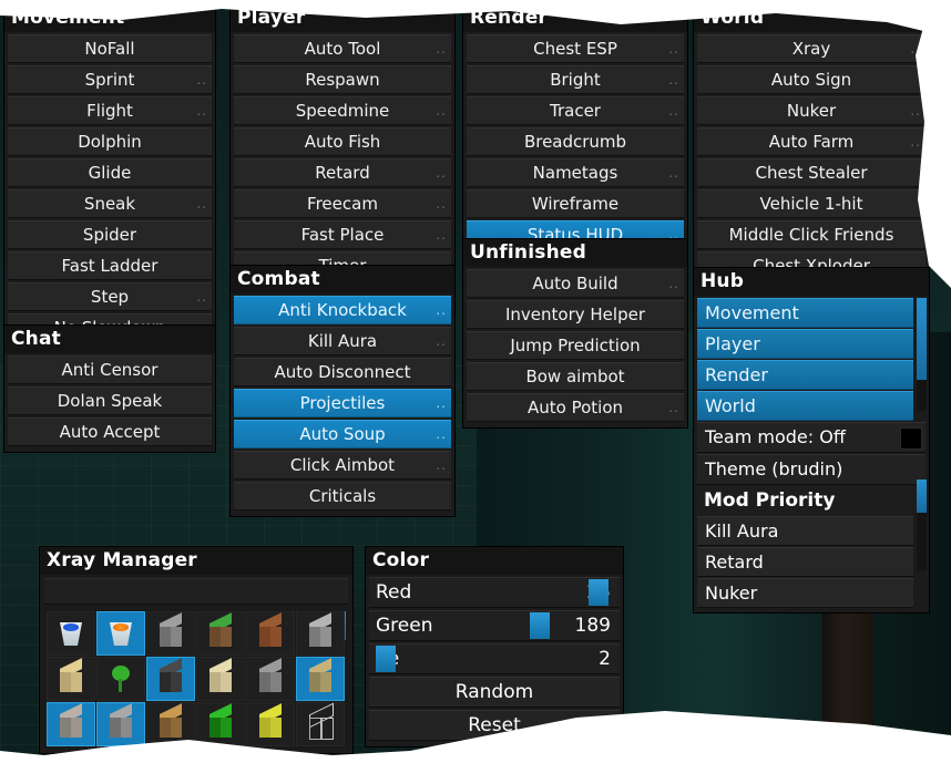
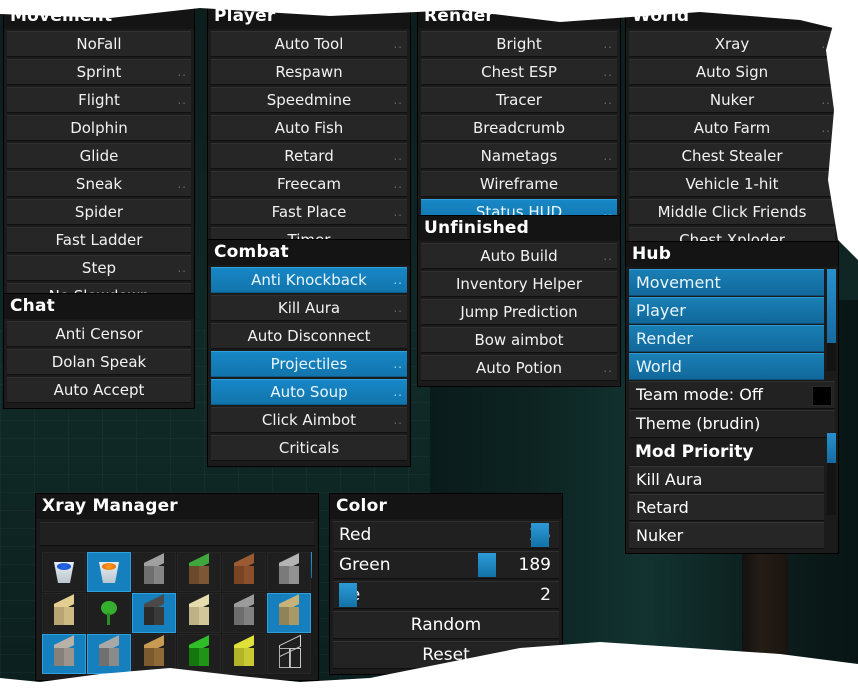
  NoFall
  Sprint
  ..
  Flight
  ..
  Dolphin
  Glide
  Sneak
  ..
  Spider
  Fast Ladder
  Step
  ..
  Chat
  Anti Censor
  Dolan Speak
  Auto Accept
  Player
  Auto Tool
  ..
  Respawn
  Speedmine
  ..
  Auto Fish
  Retard
  ..
  Freecam
  ..
  Fast Place
  ..
  Combat
  Anti Knockback
  ..
  Kill Aura
  ..
  Auto Disconnect
  Projectiles
  ..
  Auto Soup
  ..
  Click Aimbot
  ..
  Criticals
  Render
- Chest ESP
+ Bright
  ..
- Bright
+ Chest ESP
  ..
  Tracer
  ..
  Breadcrumb
  Nametags
  ..
  Wireframe
  Status HUD
  ..
  Unfinished
  Auto Build
  ..
  Inventory Helper
  Jump Prediction
  Bow aimbot
  Auto Potion
  ..
  orld
  Xray
  Auto Sign
  Nuker
  ..
  Auto Farm
  ..
  Chest Stealer
  Vehicle 1-hit
  Middle Click Friends
  Chest Xploder
  Hub
  Movement
  Player
  Render
  World
  Team mode: Off
  Theme (brudin)
  Mod Priority
  Kill Aura
  Retard
  Nuker
  Xray Manager
  Color
  Red
  Green
  189
  2
  Random
  Reset
